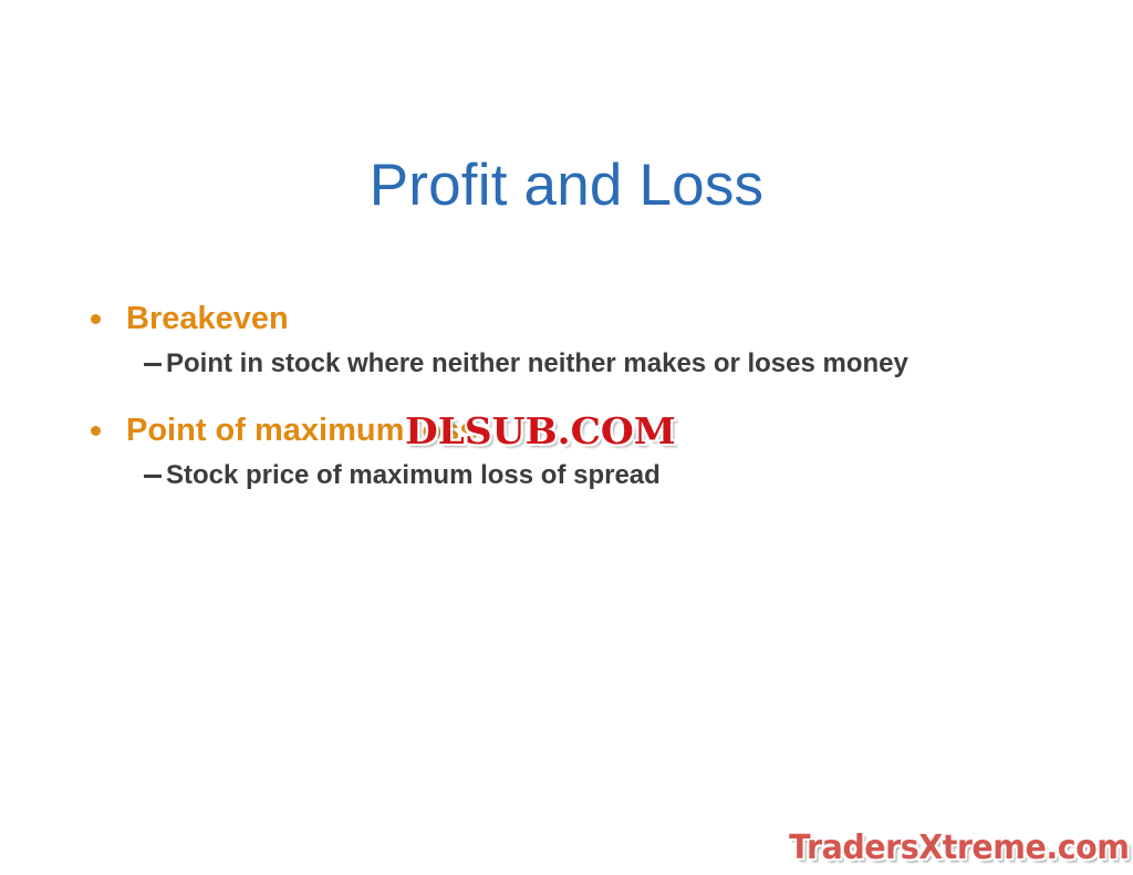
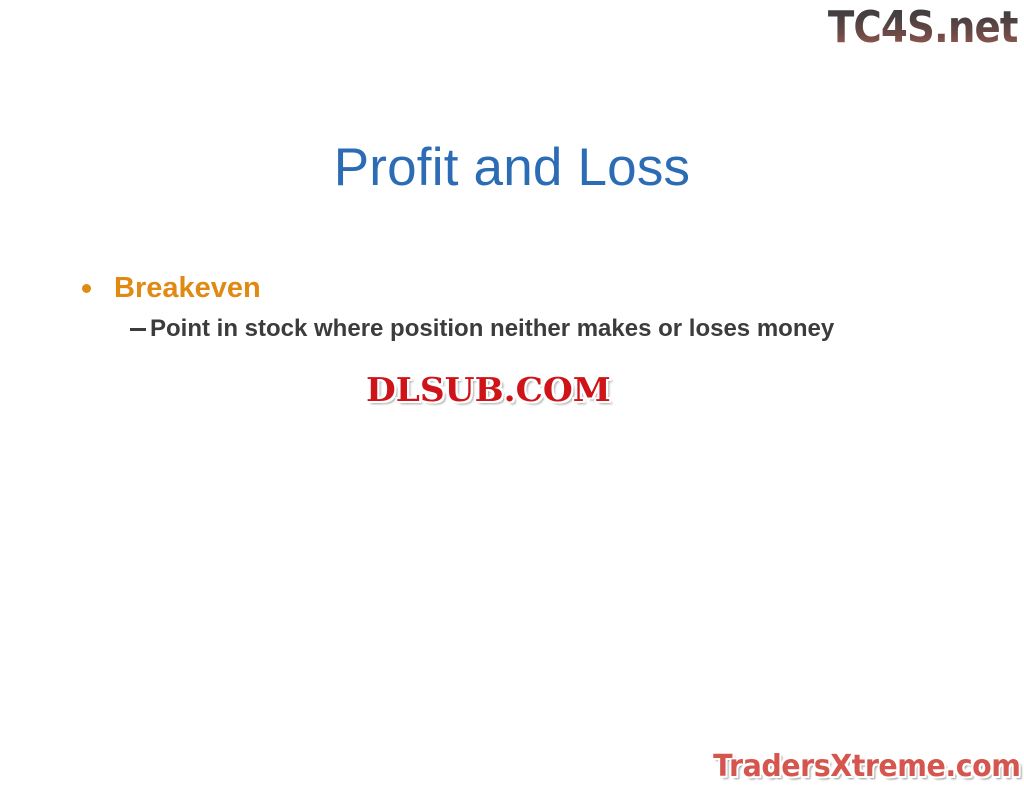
+ TC4S.net
  Profit and Loss
  Breakeven
- Point in stock where neither neither makes or loses money
+ Point in stock where position neither makes or loses money
- Point of maximum loss
- Stock price of maximum loss of spread
  DLSUB.COM
  TradersXtreme.com
